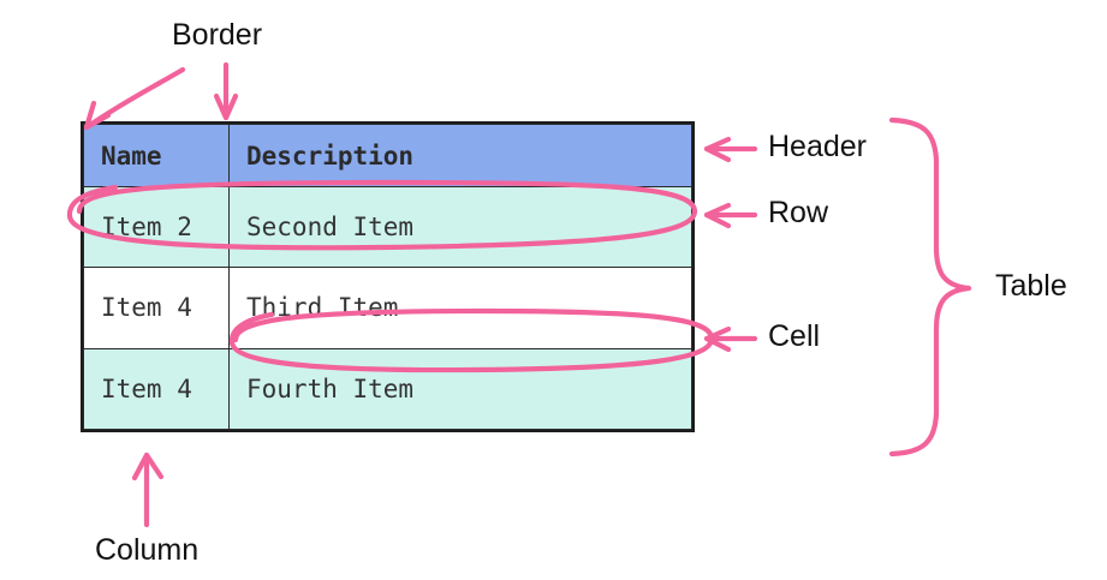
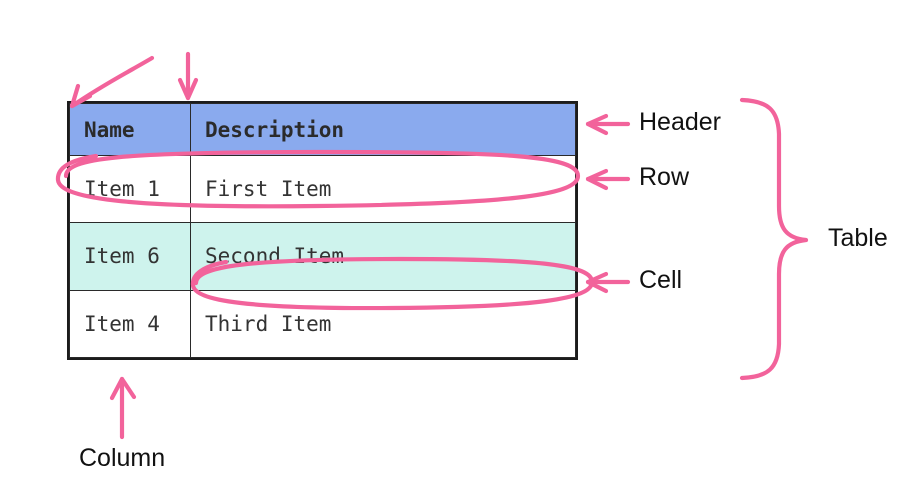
  Name	Description
+ Item 1	First Item
- Item 2	Second Item
+ Item 6	Second Item
  Item 4	Third Item
- Item 4	Fourth Item
- Border
  Header
  Row
  Cell
  Table
  Column
